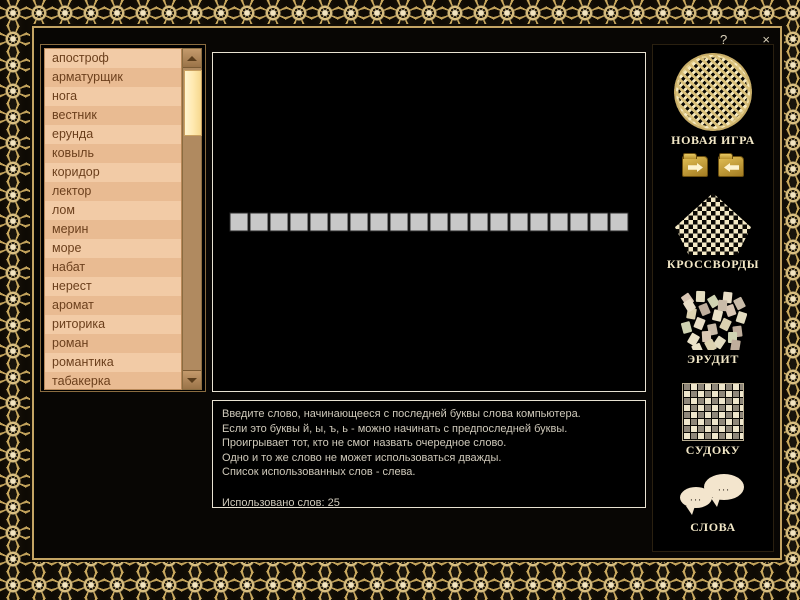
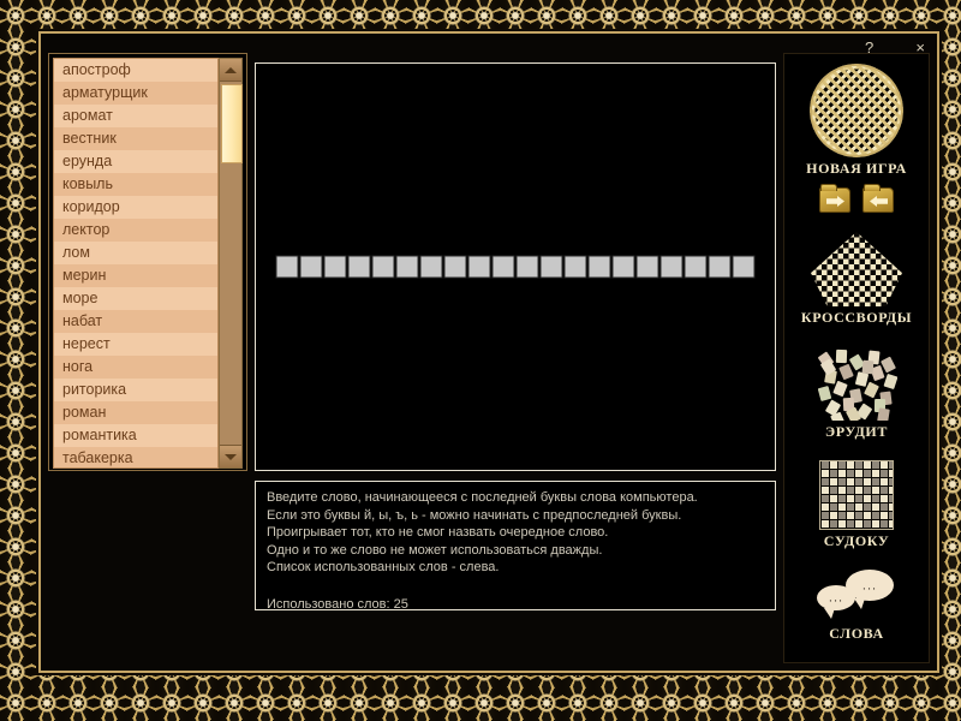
  ?
  _
  ×
  апостроф
  арматурщик
- нога
+ аромат
  вестник
  ерунда
  ковыль
  коридор
  лектор
  лом
  мерин
  море
  набат
  нерест
- аромат
+ нога
  риторика
  роман
  романтика
  табакерка
  Введите слово, начинающееся с последней буквы слова компьютера.
  Если это буквы й, ы, ъ, ь - можно начинать с предпоследней буквы.
  Проигрывает тот, кто не смог назвать очередное слово.
  Одно и то же слово не может использоваться дважды.
  Список использованных слов - слева.
  Использовано слов: 25
  НОВАЯ ИГРА
  КРОССВОРДЫ
  ЭРУДИТ
  СУДОКУ
  ...
  ...
  СЛОВА
